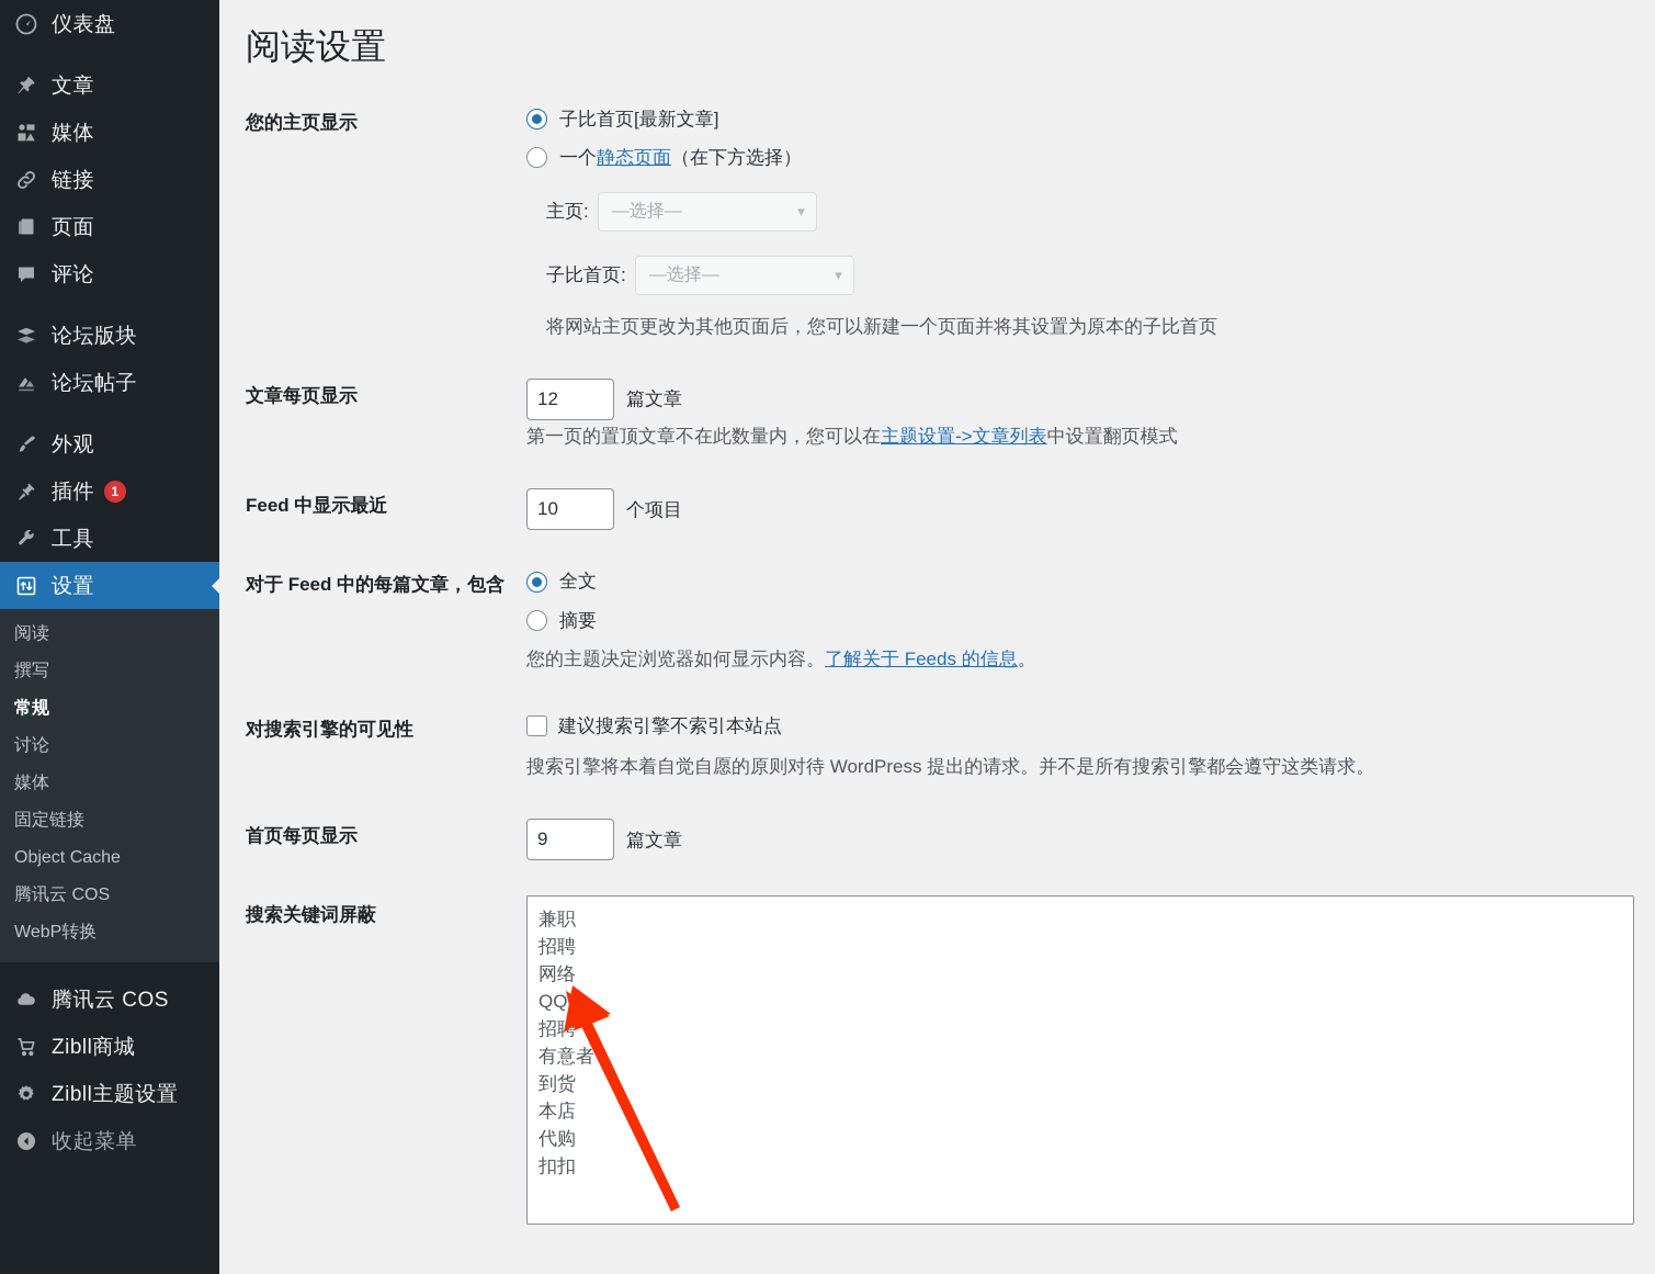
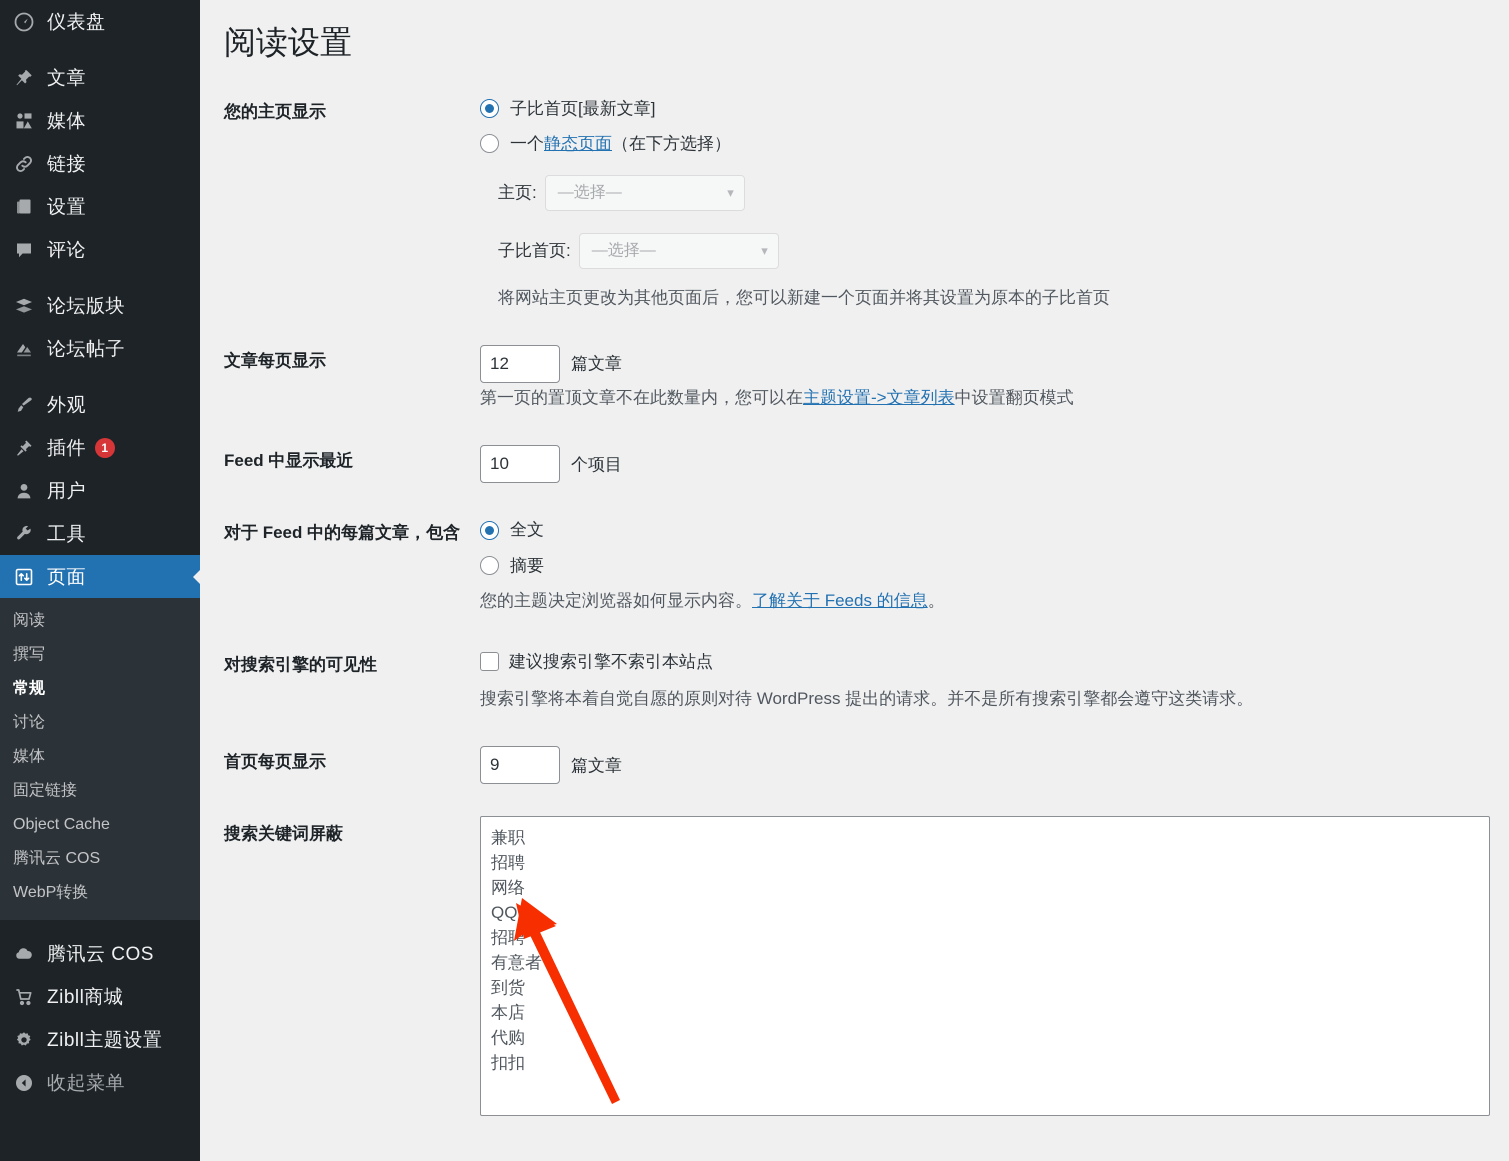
  仪表盘
  文章
  媒体
  链接
- 页面
+ 设置
  评论
  论坛版块
  论坛帖子
  外观
  插件
  1
+ 用户
  工具
- 设置
+ 页面
  阅读
  撰写
  常规
  讨论
  媒体
  固定链接
  Object Cache
  腾讯云 COS
  WebP转换
  腾讯云 COS
  Zibll商城
  Zibll主题设置
  收起菜单
  阅读设置
  您的主页显示	子比首页[最新文章] 一个静态页面（在下方选择） 主页: —选择— ▾ 子比首页: —选择— ▾ 将网站主页更改为其他页面后，您可以新建一个页面并将其设置为原本的子比首页
  文章每页显示	12 篇文章 第一页的置顶文章不在此数量内，您可以在主题设置->文章列表中设置翻页模式
  Feed 中显示最近	10 个项目
  对于 Feed 中的每篇文章，包含	全文 摘要 您的主题决定浏览器如何显示内容。了解关于 Feeds 的信息。
  对搜索引擎的可见性	建议搜索引擎不索引本站点 搜索引擎将本着自觉自愿的原则对待 WordPress 提出的请求。并不是所有搜索引擎都会遵守这类请求。
  首页每页显示	9 篇文章
  搜索关键词屏蔽	兼职 招聘 网络 QQ 招 有意者 到货 本店 代购 扣扣
